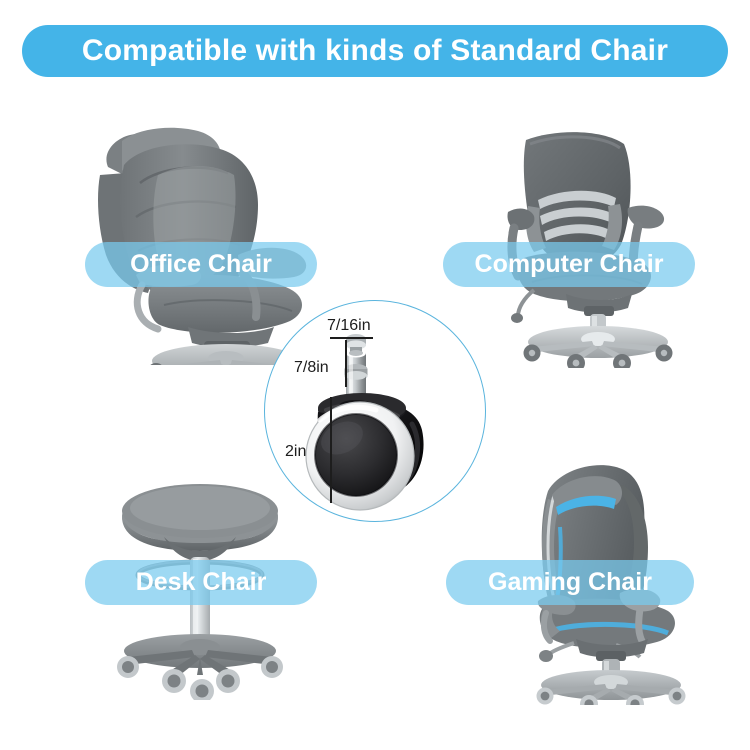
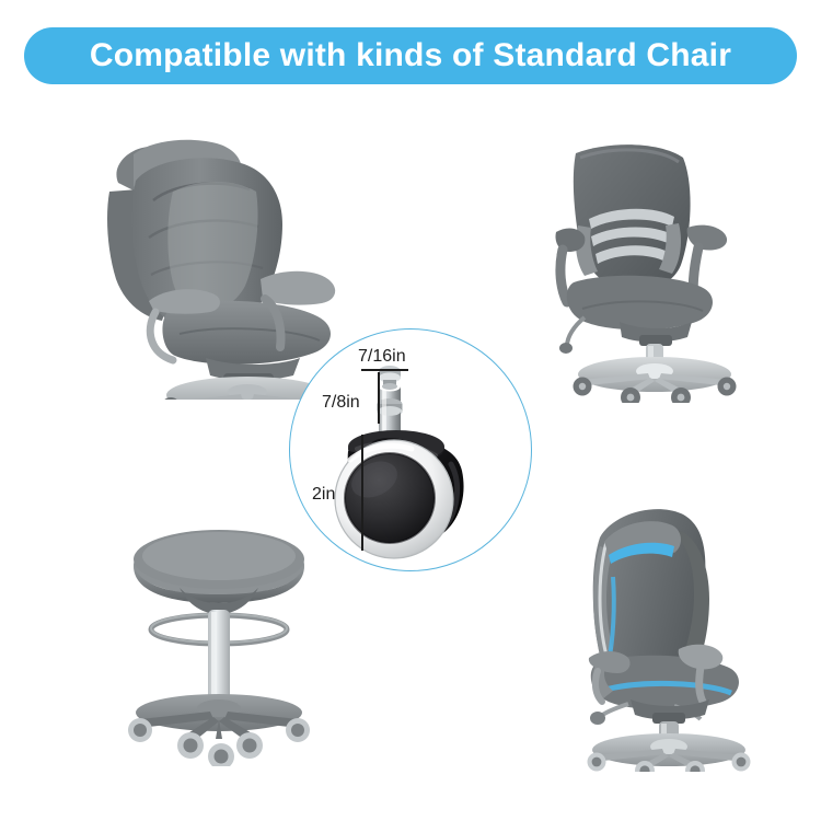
  Compatible with kinds of Standard Chair
- Office Chair
- Computer Chair
- Desk Chair
- Gaming Chair
  7/16in
  7/8in
  2in
